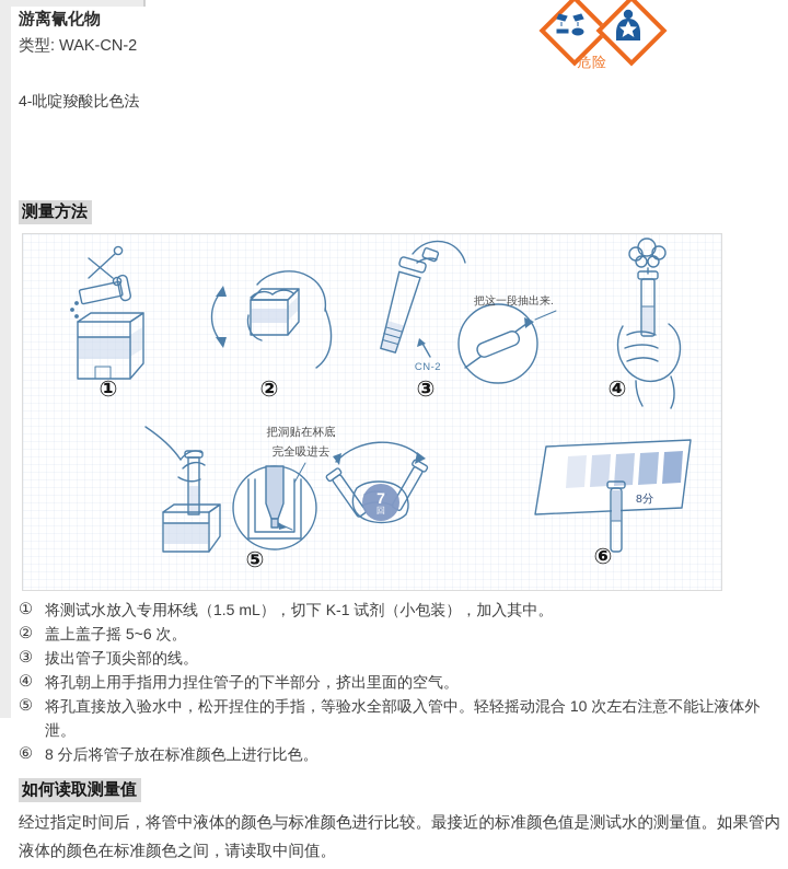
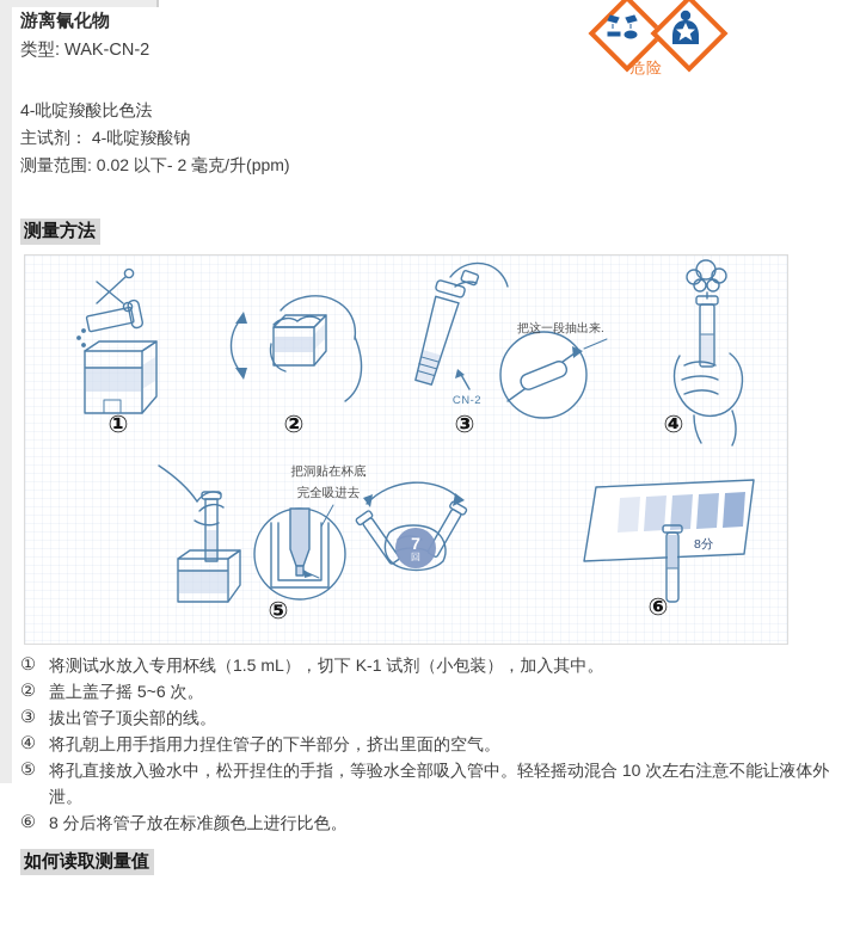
  游离氰化物
  类型: WAK-CN-2
  4-吡啶羧酸比色法
+ 主试剂： 4-吡啶羧酸钠
+ 测量范围: 0.02 以下- 2 毫克/升(ppm)
  危险
  测量方法
  把这一段抽出来.
  CN-2
  把洞贴在杯底
  完全吸进去
  7
  回
  8分
  ①
  ②
  ③
  ④
  ⑤
  ⑥
  ①
  将测试水放入专用杯线（1.5 mL），切下 K-1 试剂（小包装），加入其中。
  ②
  盖上盖子摇 5~6 次。
  ③
  拔出管子顶尖部的线。
  ④
  将孔朝上用手指用力捏住管子的下半部分，挤出里面的空气。
  ⑤
  将孔直接放入验水中，松开捏住的手指，等验水全部吸入管中。轻轻摇动混合 10 次左右注意不能让液体外泄。
  ⑥
  8 分后将管子放在标准颜色上进行比色。
  如何读取测量值
- 经过指定时间后，将管中液体的颜色与标准颜色进行比较。最接近的标准颜色值是测试水的测量值。如果管内液体的颜色在标准颜色之间，请读取中间值。
